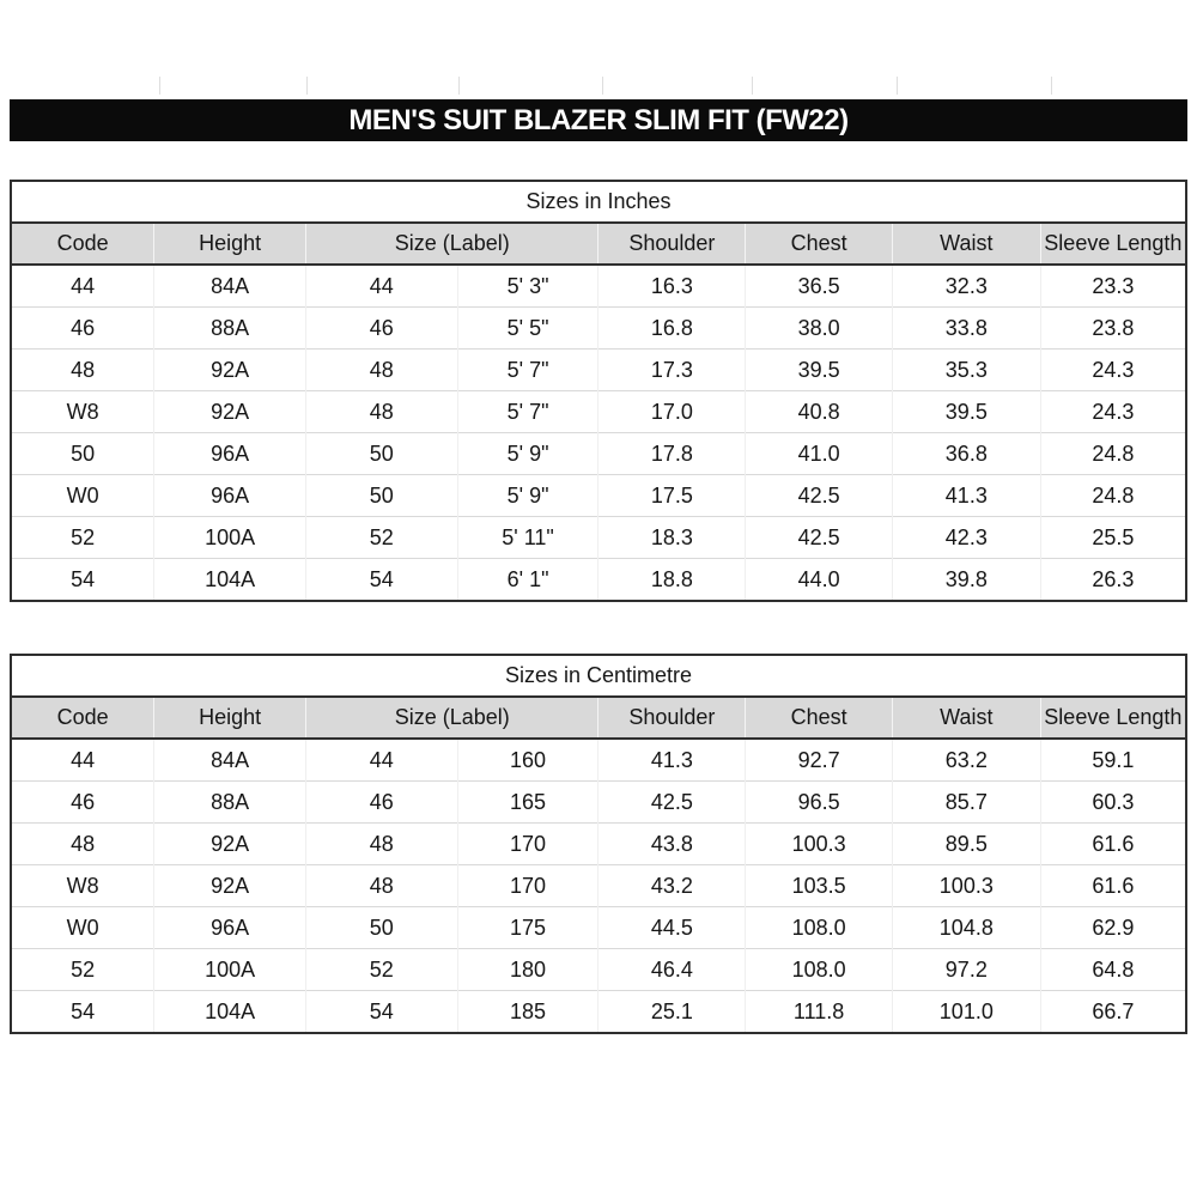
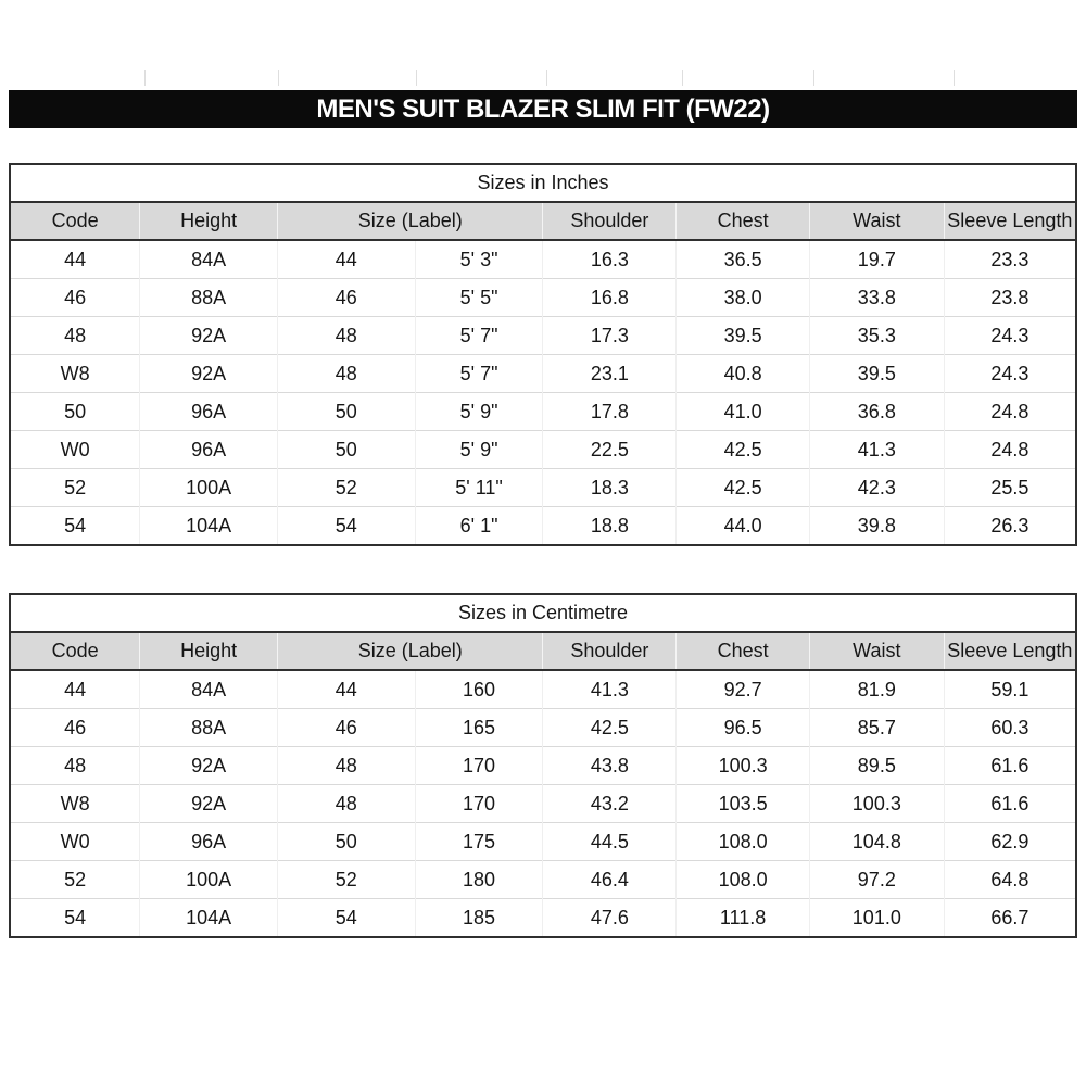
  MEN'S SUIT BLAZER SLIM FIT (FW22)
  Sizes in Inches
  Code	Height	Size (Label)	Shoulder	Chest	Waist	Sleeve Length
- 44	84A	44	5' 3"	16.3	36.5	32.3	23.3
+ 44	84A	44	5' 3"	16.3	36.5	19.7	23.3
  46	88A	46	5' 5"	16.8	38.0	33.8	23.8
  48	92A	48	5' 7"	17.3	39.5	35.3	24.3
- W8	92A	48	5' 7"	17.0	40.8	39.5	24.3
+ W8	92A	48	5' 7"	23.1	40.8	39.5	24.3
  50	96A	50	5' 9"	17.8	41.0	36.8	24.8
- W0	96A	50	5' 9"	17.5	42.5	41.3	24.8
+ W0	96A	50	5' 9"	22.5	42.5	41.3	24.8
  52	100A	52	5' 11"	18.3	42.5	42.3	25.5
  54	104A	54	6' 1"	18.8	44.0	39.8	26.3
  Sizes in Centimetre
  Code	Height	Size (Label)	Shoulder	Chest	Waist	Sleeve Length
- 44	84A	44	160	41.3	92.7	63.2	59.1
+ 44	84A	44	160	41.3	92.7	81.9	59.1
  46	88A	46	165	42.5	96.5	85.7	60.3
  48	92A	48	170	43.8	100.3	89.5	61.6
  W8	92A	48	170	43.2	103.5	100.3	61.6
  W0	96A	50	175	44.5	108.0	104.8	62.9
  52	100A	52	180	46.4	108.0	97.2	64.8
- 54	104A	54	185	25.1	111.8	101.0	66.7
+ 54	104A	54	185	47.6	111.8	101.0	66.7
